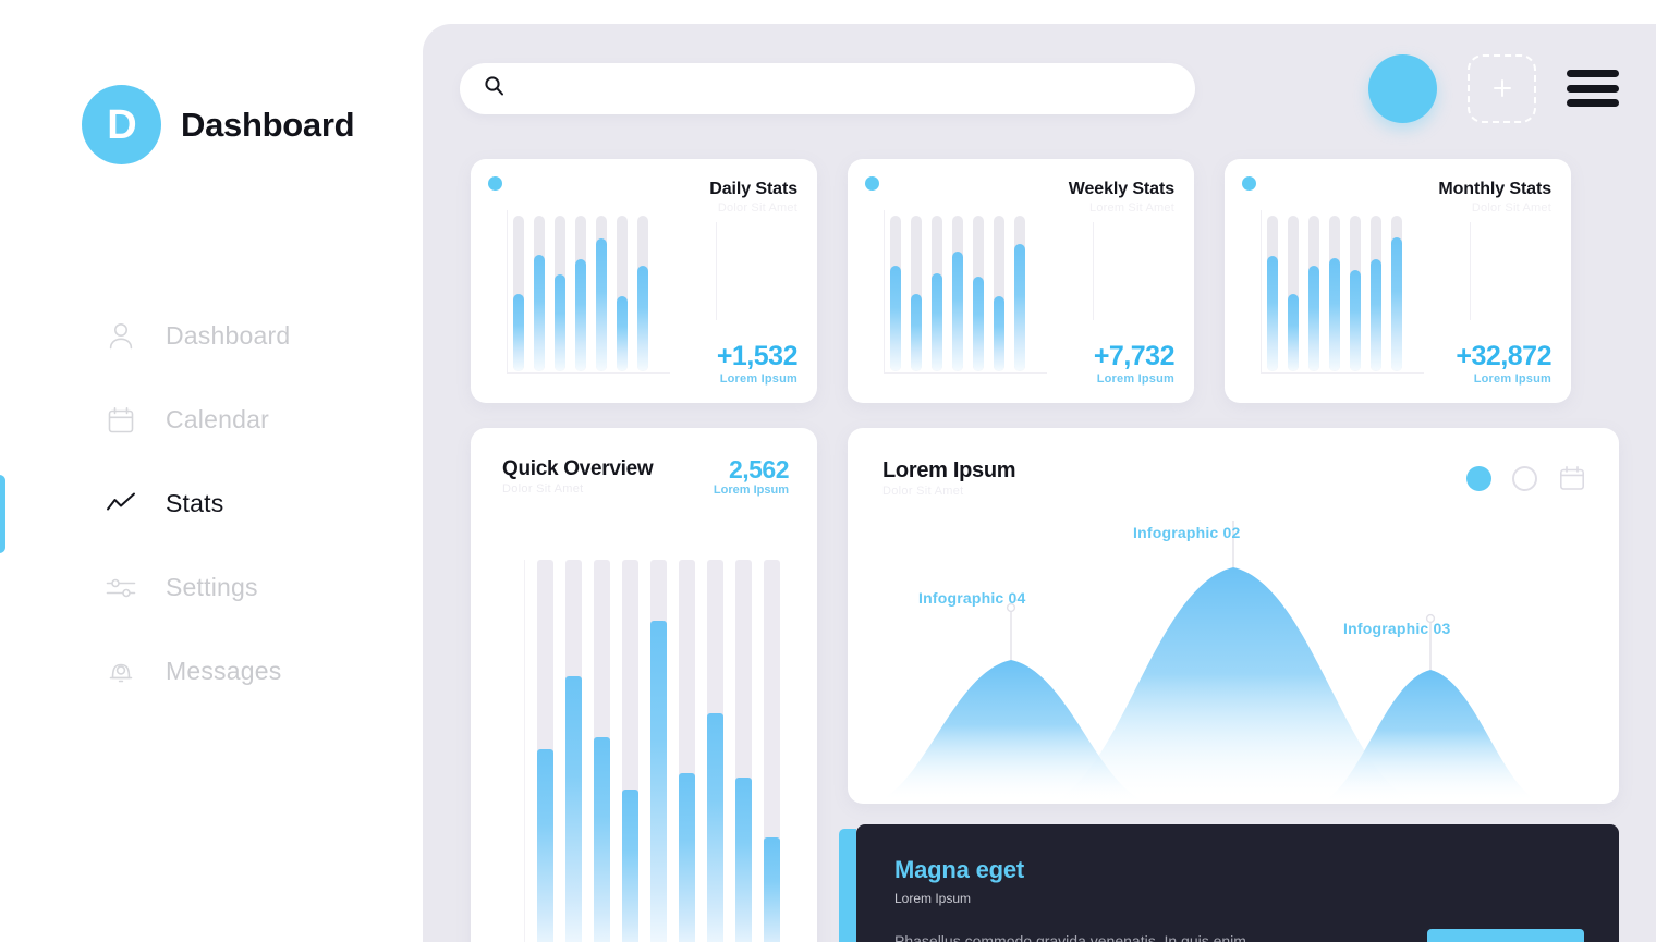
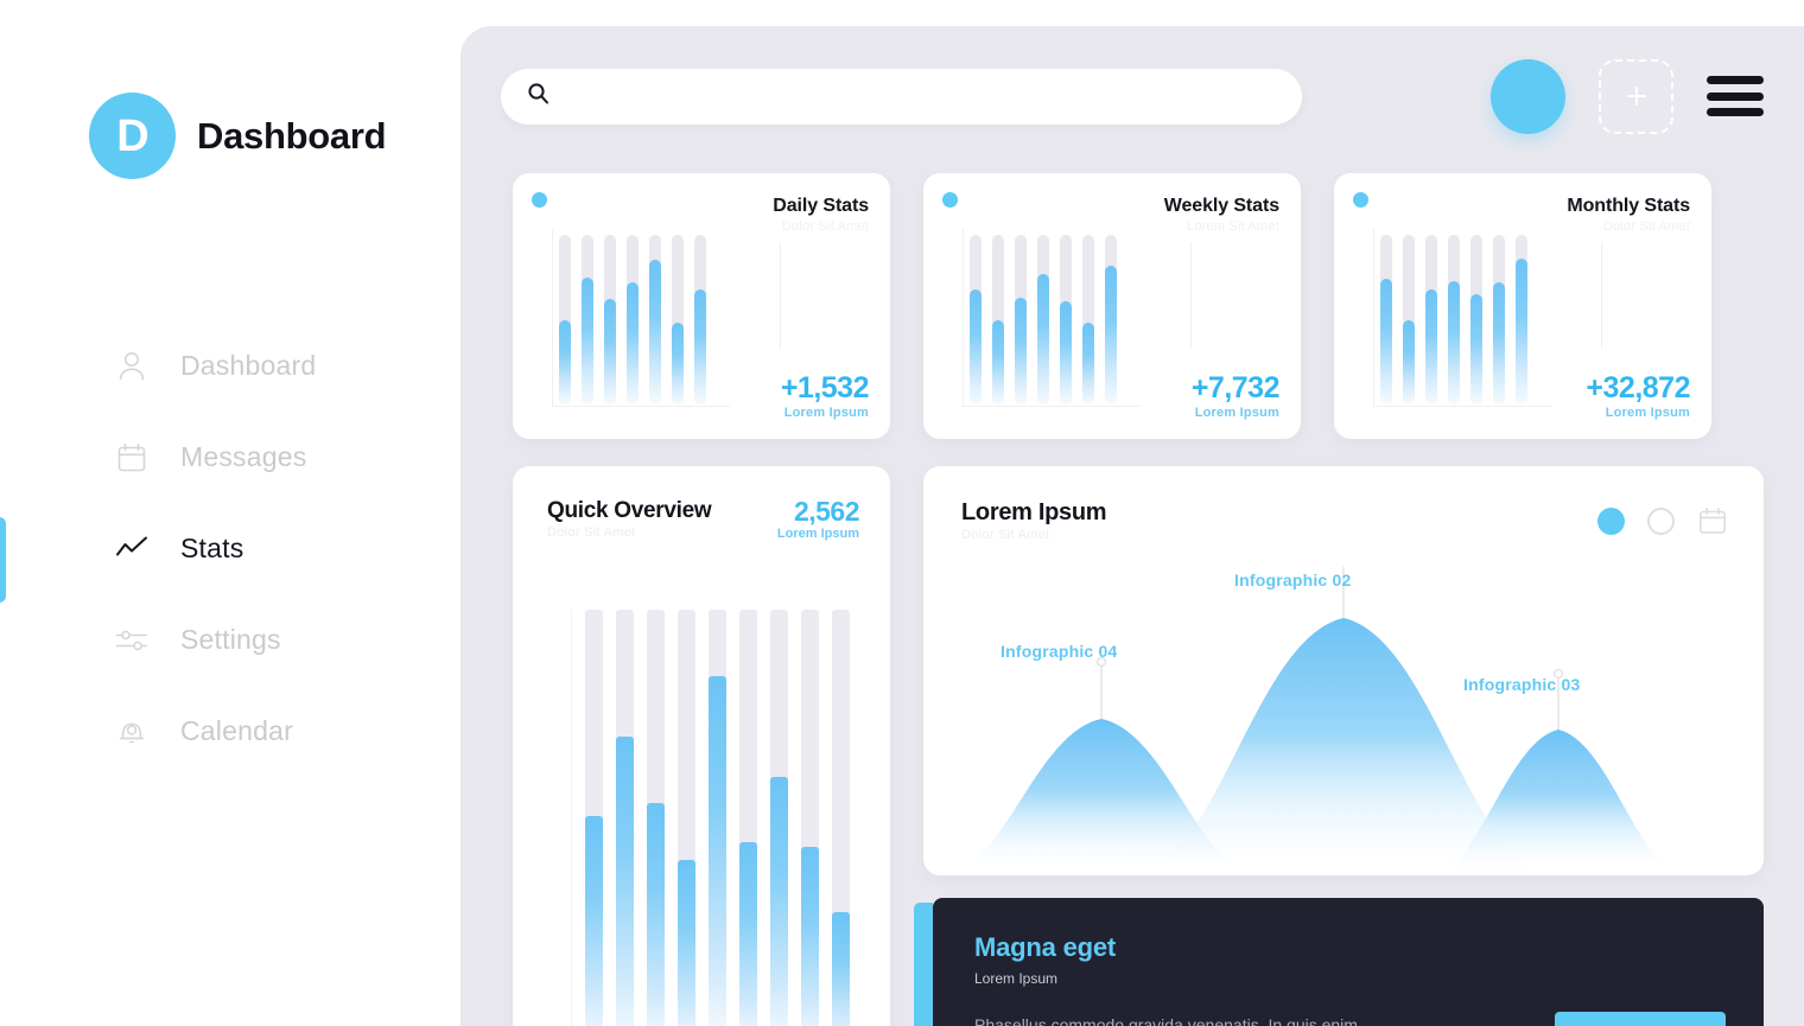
  D
  Dashboard
  Dashboard
- Calendar
+ Messages
  Stats
  Settings
- Messages
+ Calendar
  Daily Stats
  +1,532
  Lorem Ipsum
  Weekly Stats
  +7,732
  Lorem Ipsum
  Monthly Stats
  +32,872
  Lorem Ipsum
  Quick Overview
  2,562
  Lorem Ipsum
  Lorem Ipsum
  Infographic 04
  Infographic 02
  Infographic 03
  Magna eget
  Lorem Ipsum
  Phasellus commodo gravida venenatis. In quis enim
